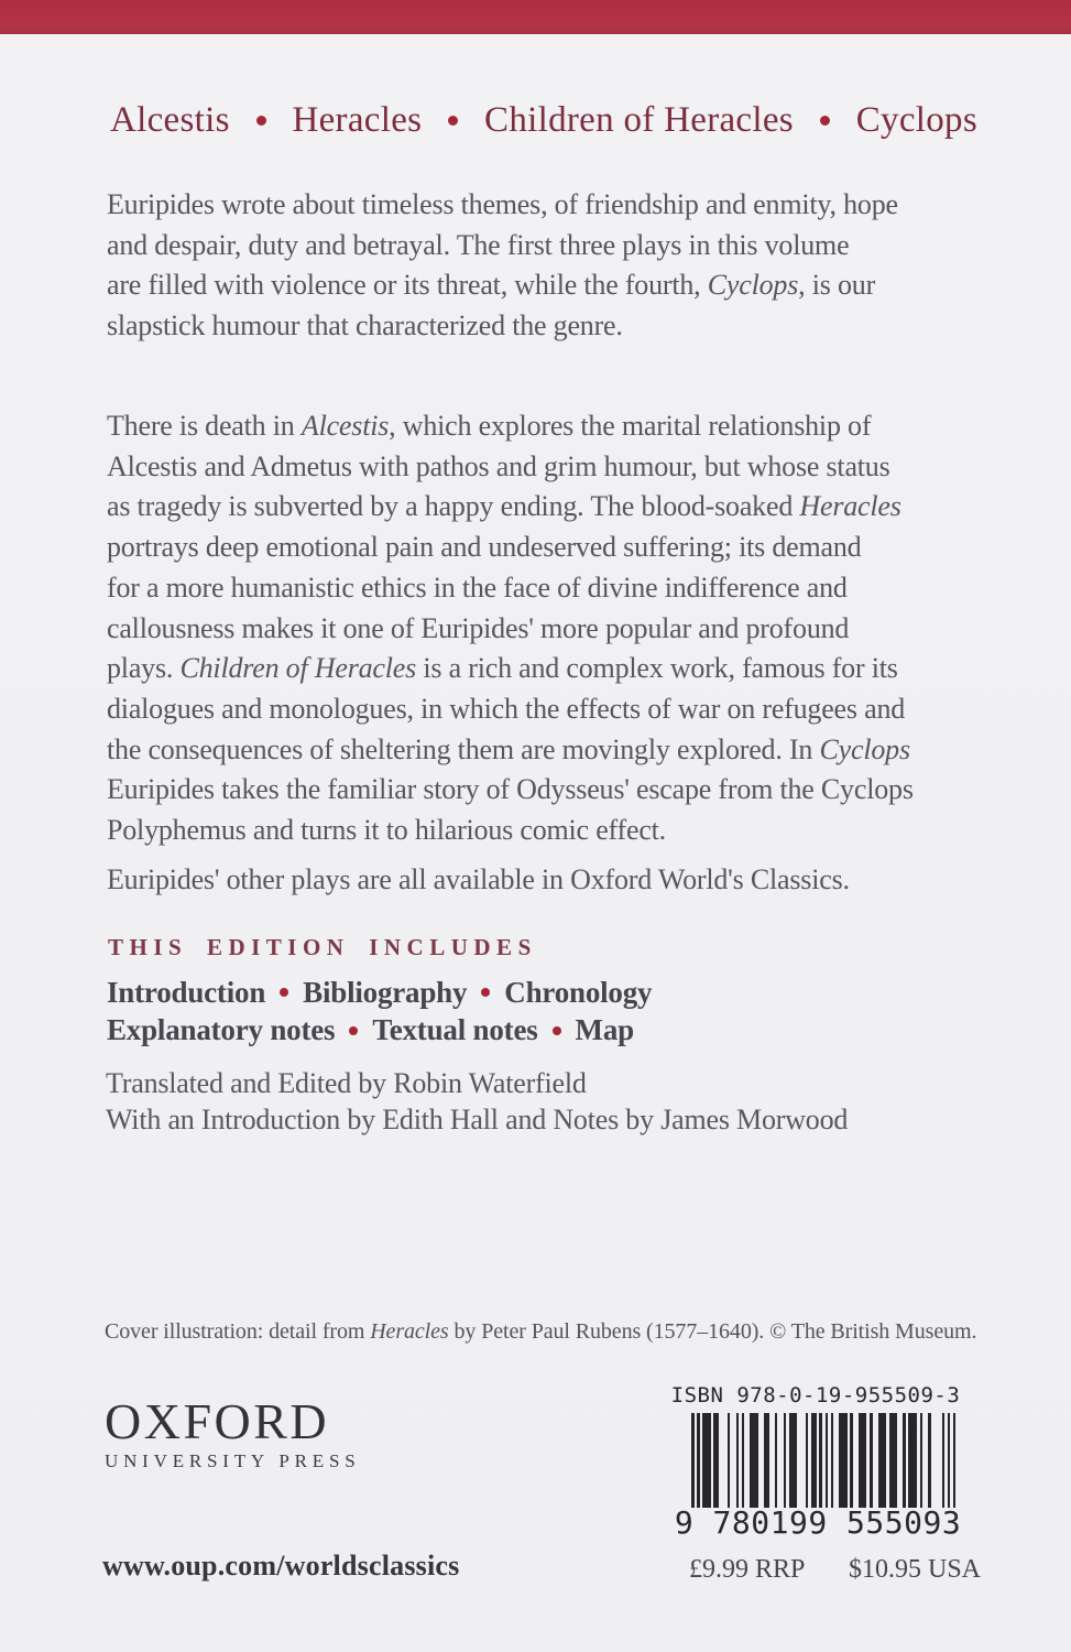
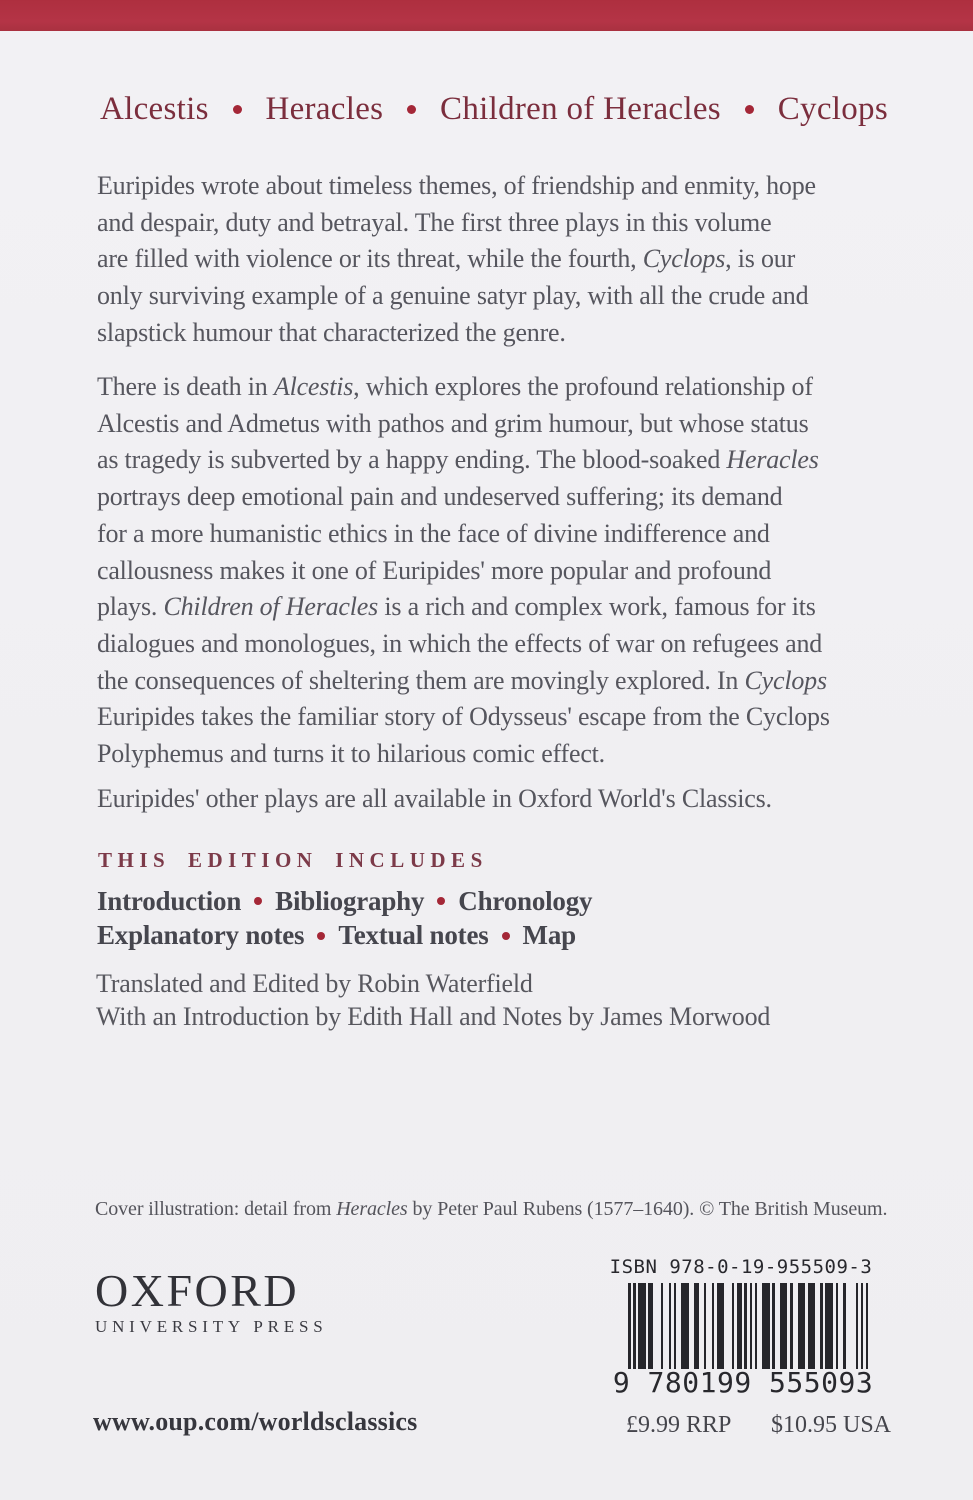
  Alcestis
  Heracles
  Children of Heracles
  Cyclops
  Euripides wrote about timeless themes, of friendship and enmity, hope
  and despair, duty and betrayal. The first three plays in this volume
  are filled with violence or its threat, while the fourth, Cyclops, is our
+ only surviving example of a genuine satyr play, with all the crude and
  slapstick humour that characterized the genre.
- There is death in Alcestis, which explores the marital relationship of
+ There is death in Alcestis, which explores the profound relationship of
  Alcestis and Admetus with pathos and grim humour, but whose status
  as tragedy is subverted by a happy ending. The blood-soaked Heracles
  portrays deep emotional pain and undeserved suffering; its demand
  for a more humanistic ethics in the face of divine indifference and
  callousness makes it one of Euripides' more popular and profound
  plays. Children of Heracles is a rich and complex work, famous for its
  dialogues and monologues, in which the effects of war on refugees and
  the consequences of sheltering them are movingly explored. In Cyclops
  Euripides takes the familiar story of Odysseus' escape from the Cyclops
  Polyphemus and turns it to hilarious comic effect.
  Euripides' other plays are all available in Oxford World's Classics.
  THIS EDITION INCLUDES
  Introduction
  Bibliography
  Chronology
  Explanatory notes
  Textual notes
  Map
  Translated and Edited by Robin Waterfield
  With an Introduction by Edith Hall and Notes by James Morwood
  Cover illustration: detail from Heracles by Peter Paul Rubens (1577–1640). © The British Museum.
  OXFORD
  UNIVERSITY PRESS
  ISBN 978-0-19-955509-3
  9 780199 555093
  www.oup.com/worldsclassics
  £9.99 RRP
  $10.95 USA
